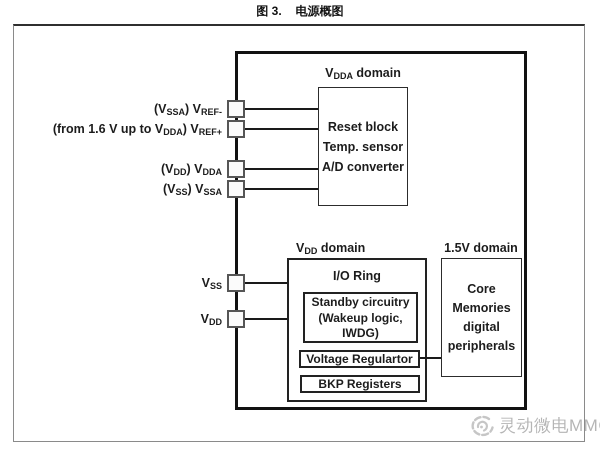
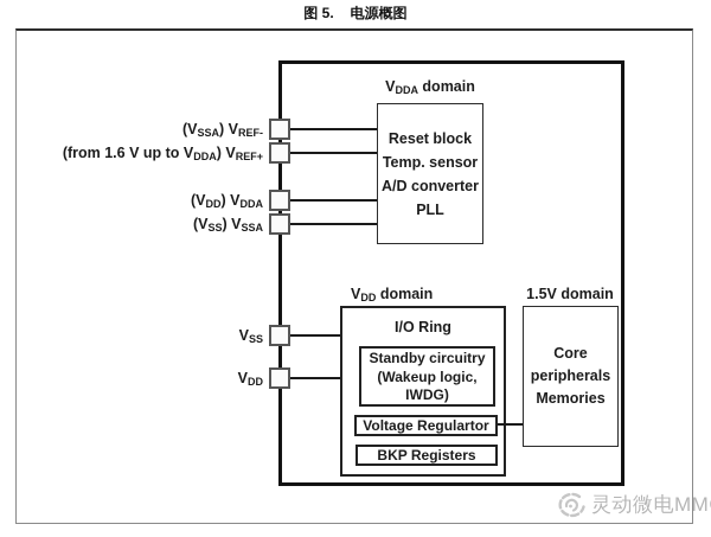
- 图 3. 电源概图
+ 图 5. 电源概图
  VDDA domain
  Reset block
  Temp. sensor
  A/D converter
+ PLL
  (VSSA) VREF-
  (from 1.6 V up to VDDA) VREF+
  (VDD) VDDA
  (VSS) VSSA
  VDD domain
  I/O Ring
  Standby circuitry
  (Wakeup logic,
  IWDG)
  Voltage Regulartor
  BKP Registers
  VSS
  VDD
  1.5V domain
  Core
- Memories
+ peripherals
- digital
- peripherals
+ Memories
  灵动微电MM
